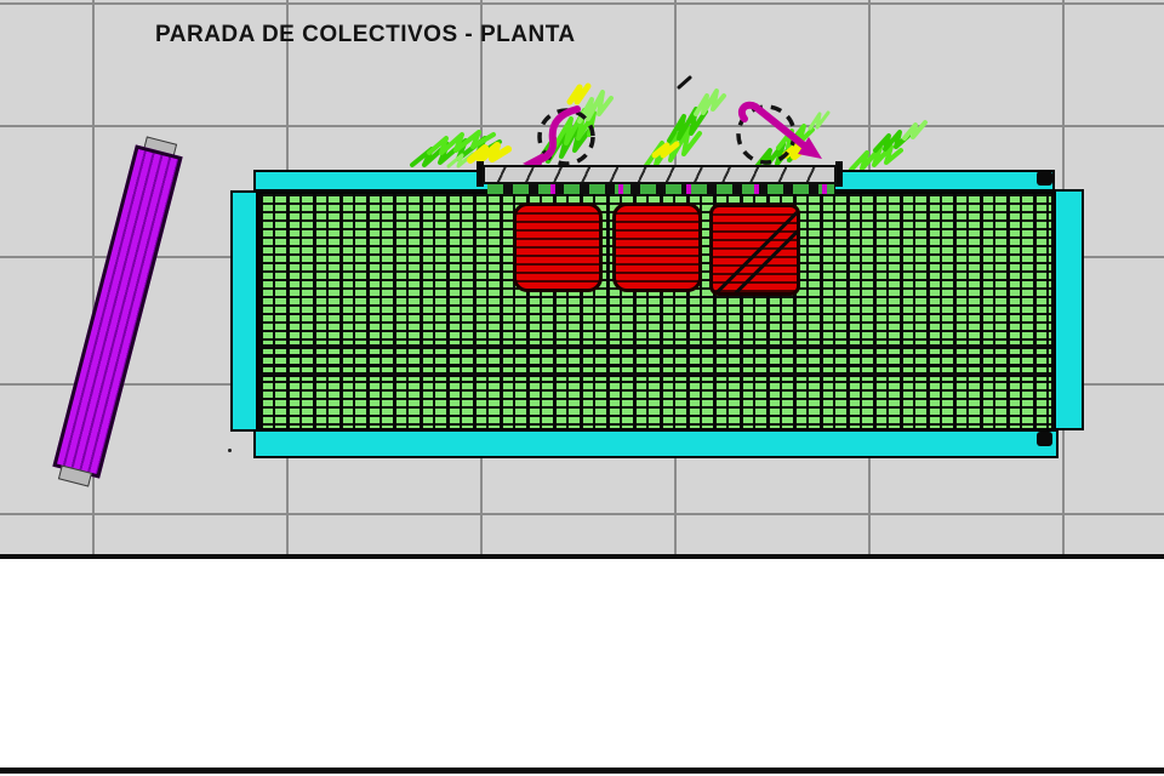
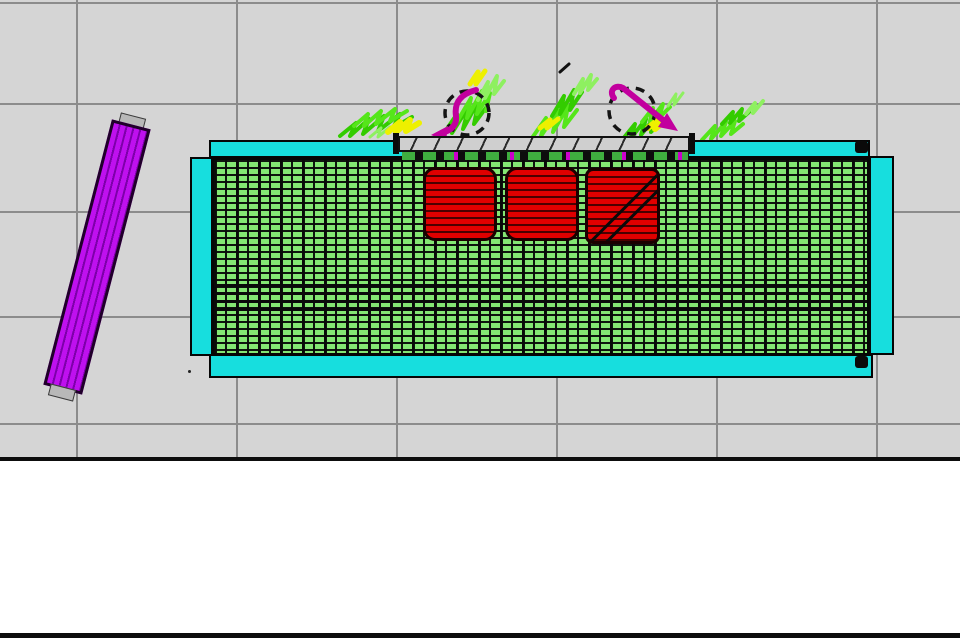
- PARADA DE COLECTIVOS - PLANTA
